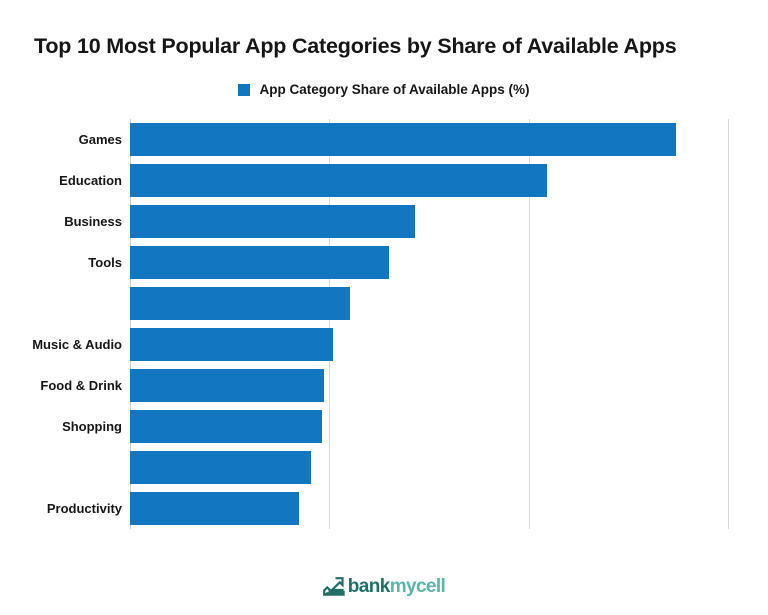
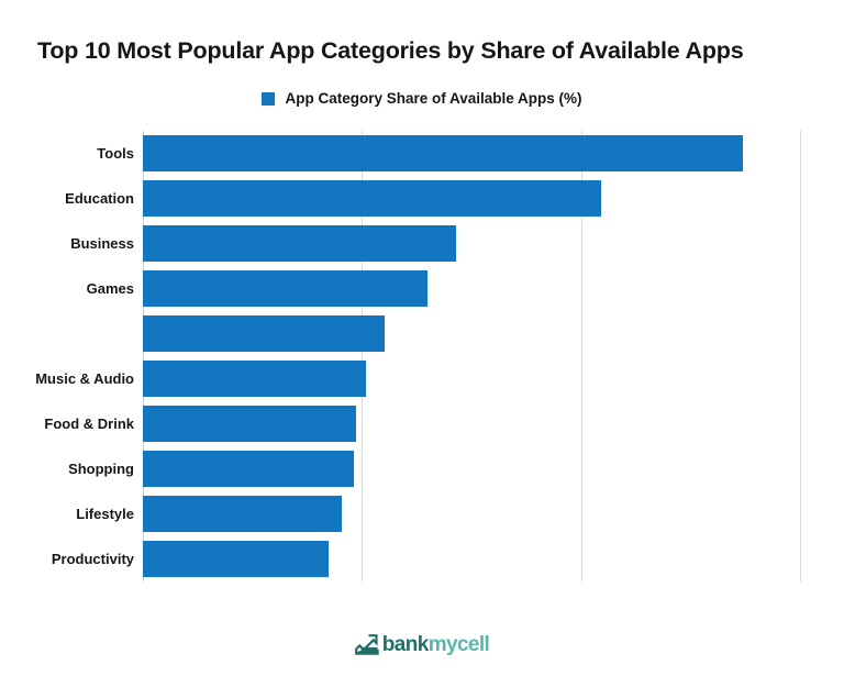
  Top 10 Most Popular App Categories by Share of Available Apps
  App Category Share of Available Apps (%)
- Games
+ Tools
  Education
  Business
- Tools
+ Games
  Music & Audio
  Food & Drink
  Shopping
+ Lifestyle
  Productivity
  bankmycell
